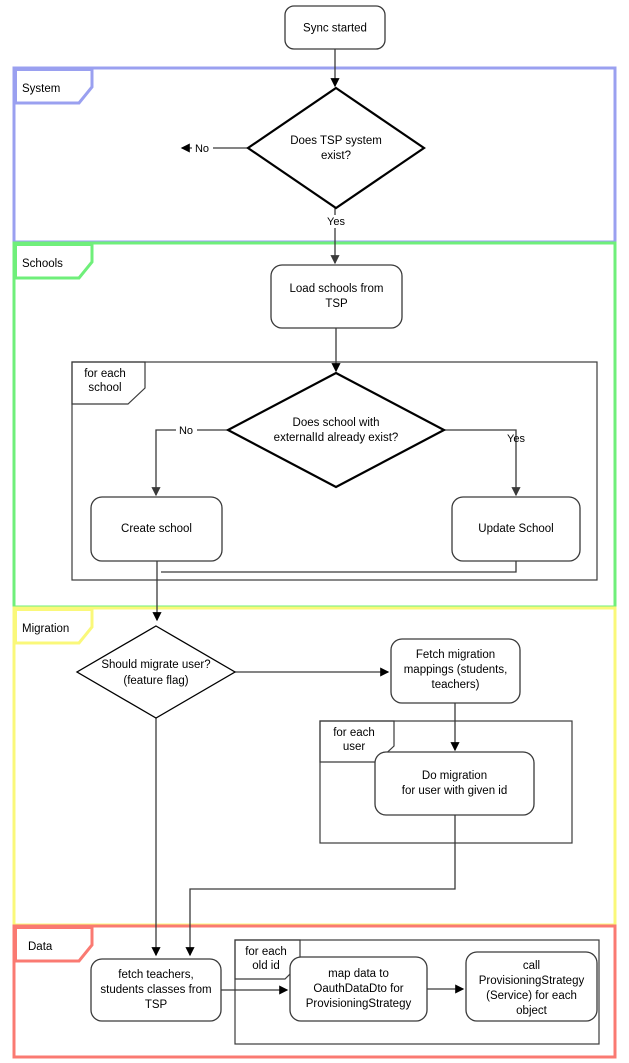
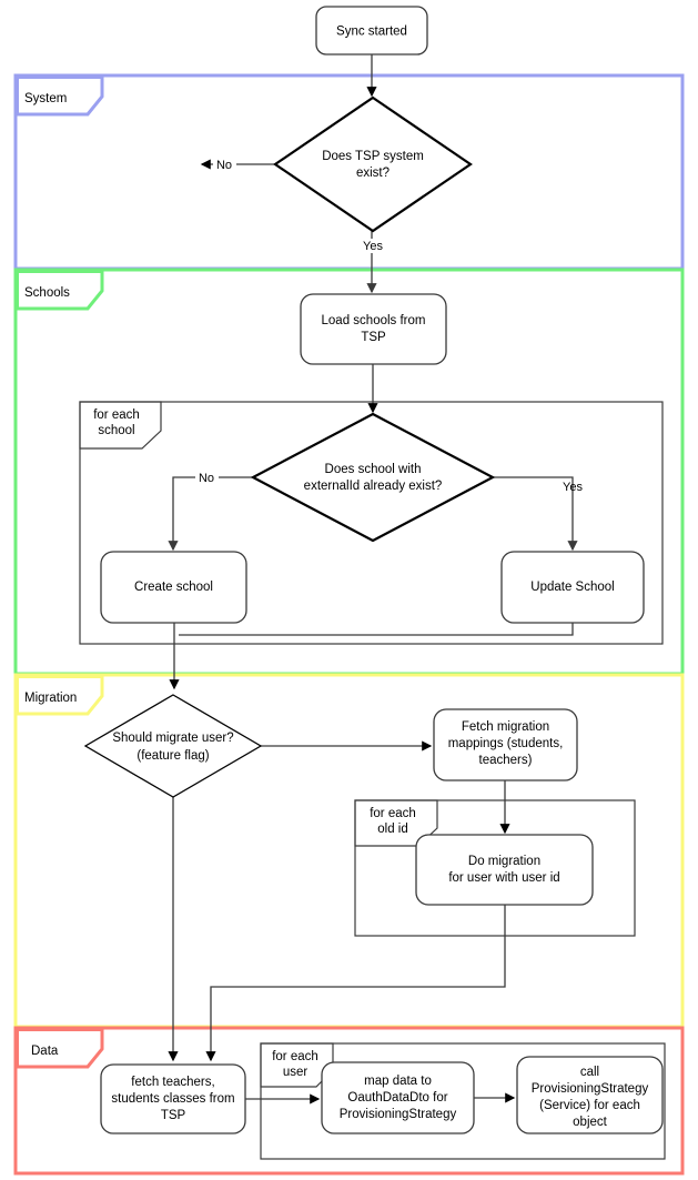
  System
  Schools
  Migration
  Data
  for each
  school
  for each
- user
+ old id
  for each
- old id
+ user
  Sync started
  Does TSP system
  exist?
  Load schools from
  TSP
  Does school with
  externalId already exist?
  Create school
  Update School
  Should migrate user?
  (feature flag)
  Fetch migration
  mappings (students,
  teachers)
  Do migration
- for user with given id
+ for user with user id
  fetch teachers,
  students classes from
  TSP
  map data to
  OauthDataDto for
  ProvisioningStrategy
  call
  ProvisioningStrategy
  (Service) for each
  object
  No
  Yes
  No
  Yes
